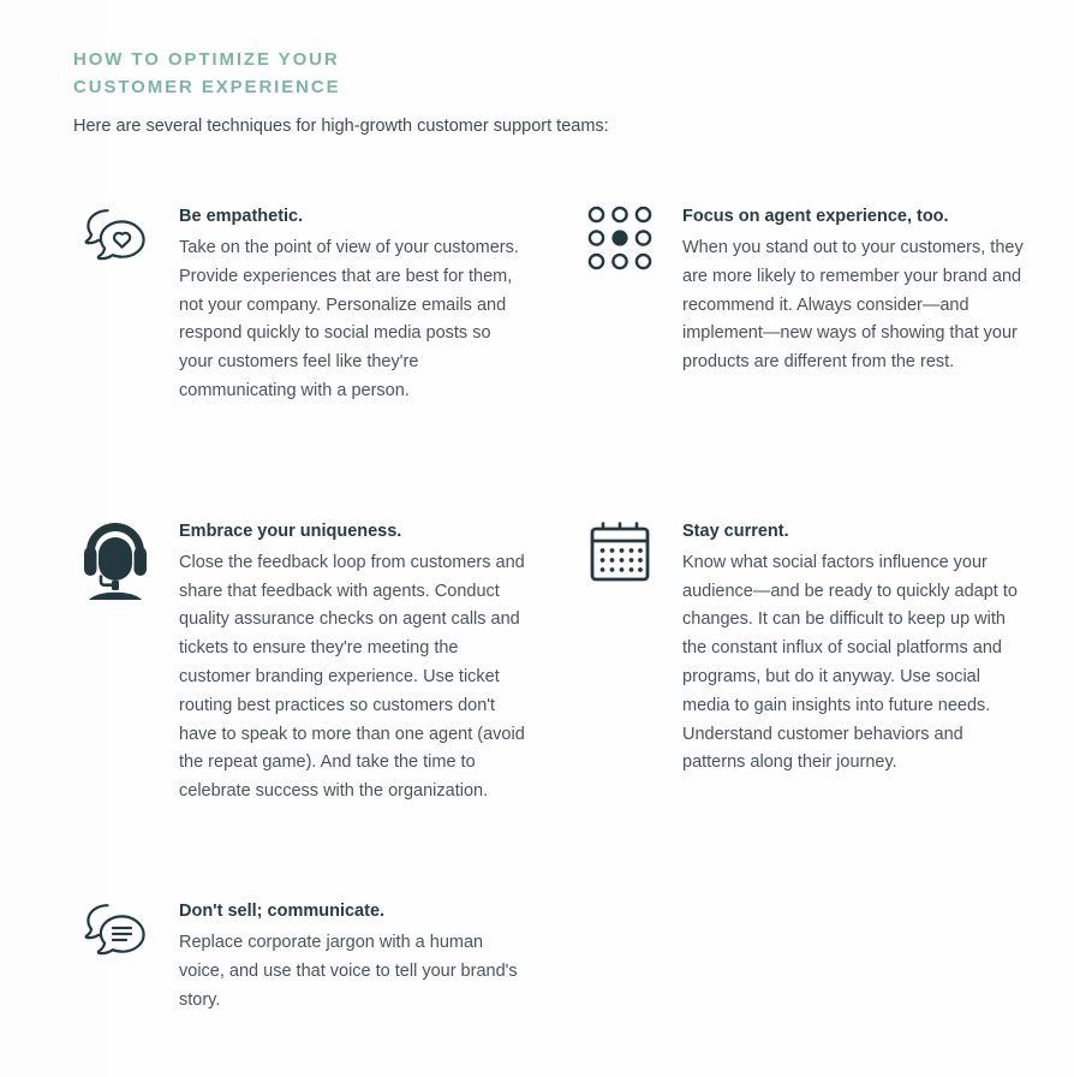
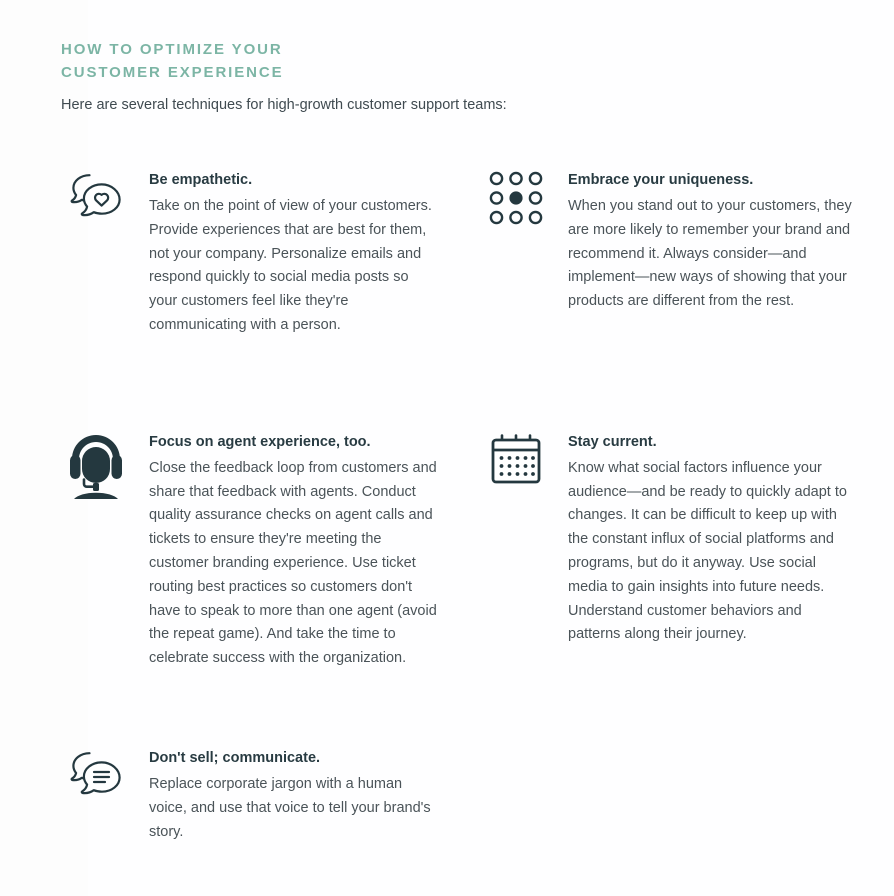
  HOW TO OPTIMIZE YOUR
  CUSTOMER EXPERIENCE
  Here are several techniques for high-growth customer support teams:
  Be empathetic.
  Take on the point of view of your customers. Provide experiences that are best for them, not your company. Personalize emails and respond quickly to social media posts so your customers feel like they're communicating with a person.
- Focus on agent experience, too.
+ Embrace your uniqueness.
  When you stand out to your customers, they are more likely to remember your brand and recommend it. Always consider—and implement—new ways of showing that your products are different from the rest.
- Embrace your uniqueness.
+ Focus on agent experience, too.
  Close the feedback loop from customers and share that feedback with agents. Conduct quality assurance checks on agent calls and tickets to ensure they're meeting the customer branding experience. Use ticket routing best practices so customers don't have to speak to more than one agent (avoid the repeat game). And take the time to celebrate success with the organization.
  Stay current.
  Know what social factors influence your audience—and be ready to quickly adapt to changes. It can be difficult to keep up with the constant influx of social platforms and programs, but do it anyway. Use social media to gain insights into future needs. Understand customer behaviors and patterns along their journey.
  Don't sell; communicate.
  Replace corporate jargon with a human voice, and use that voice to tell your brand's story.
